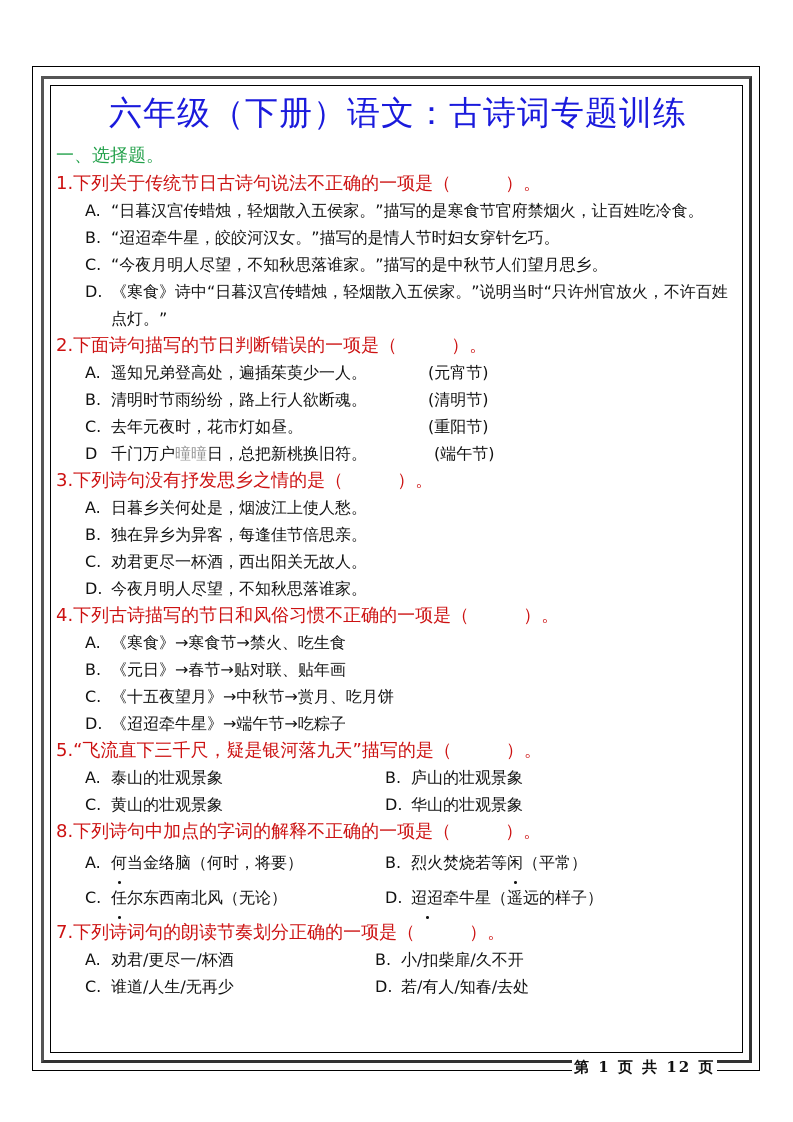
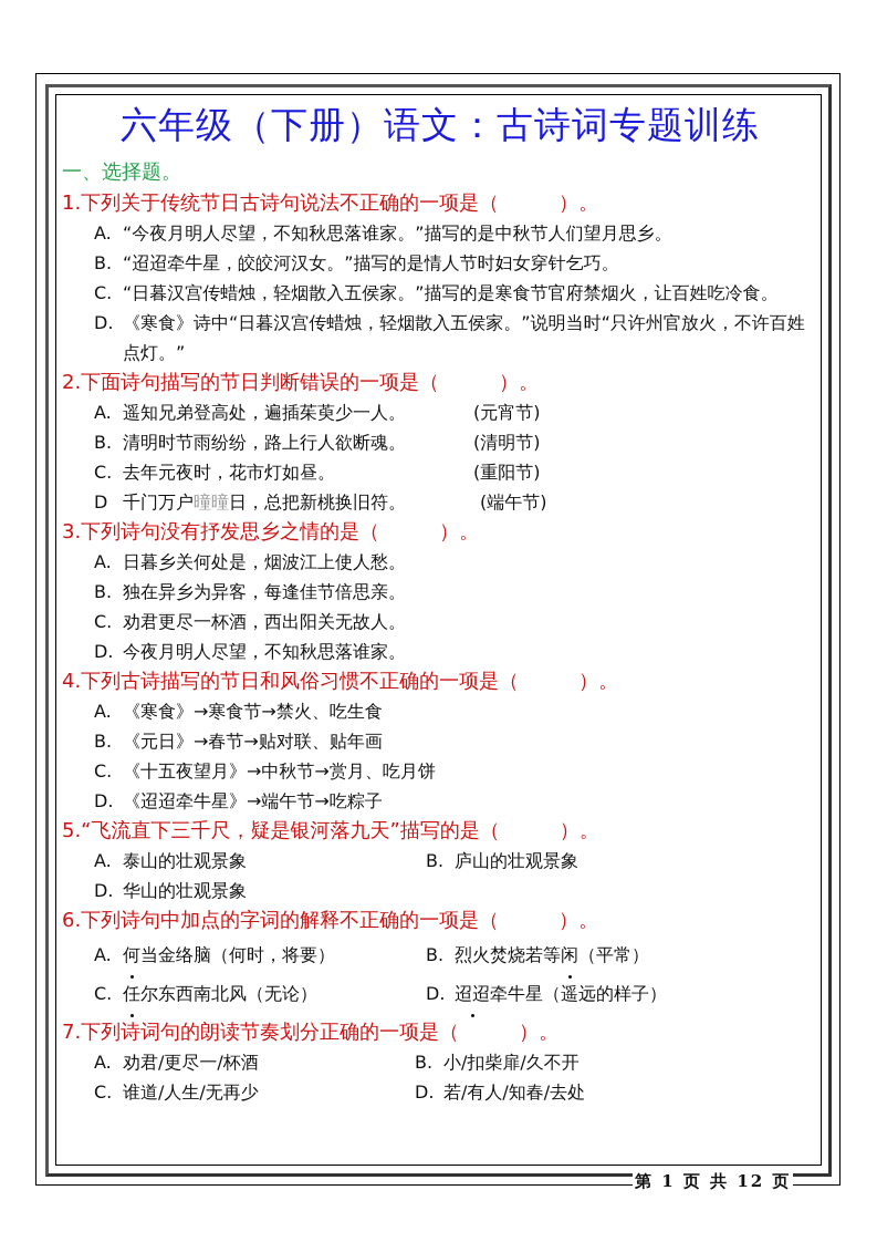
  六年级（下册）语文：古诗词专题训练
  一、选择题。
  1.下列关于传统节日古诗句说法不正确的一项是（ ）。
- A. “日暮汉宫传蜡烛，轻烟散入五侯家。”描写的是寒食节官府禁烟火，让百姓吃冷食。
+ A. “今夜月明人尽望，不知秋思落谁家。”描写的是中秋节人们望月思乡。
  B. “迢迢牵牛星，皎皎河汉女。”描写的是情人节时妇女穿针乞巧。
- C. “今夜月明人尽望，不知秋思落谁家。”描写的是中秋节人们望月思乡。
+ C. “日暮汉宫传蜡烛，轻烟散入五侯家。”描写的是寒食节官府禁烟火，让百姓吃冷食。
  D. 《寒食》诗中“日暮汉宫传蜡烛，轻烟散入五侯家。”说明当时“只许州官放火，不许百姓点灯。”
  2.下面诗句描写的节日判断错误的一项是（ ）。
  A. 遥知兄弟登高处，遍插茱萸少一人。
  (元宵节)
  B. 清明时节雨纷纷，路上行人欲断魂。
  (清明节)
  C. 去年元夜时，花市灯如昼。
  (重阳节)
  D 千门万户曈曈日，总把新桃换旧符。
  (端午节)
  3.下列诗句没有抒发思乡之情的是（ ）。
  A. 日暮乡关何处是，烟波江上使人愁。
  B. 独在异乡为异客，每逢佳节倍思亲。
  C. 劝君更尽一杯酒，西出阳关无故人。
  D. 今夜月明人尽望，不知秋思落谁家。
  4.下列古诗描写的节日和风俗习惯不正确的一项是（ ）。
  A. 《寒食》→寒食节→禁火、吃生食
  B. 《元日》→春节→贴对联、贴年画
  C. 《十五夜望月》→中秋节→赏月、吃月饼
  D. 《迢迢牵牛星》→端午节→吃粽子
  5.“飞流直下三千尺，疑是银河落九天”描写的是（ ）。
  A. 泰山的壮观景象
  B. 庐山的壮观景象
- C. 黄山的壮观景象
  D. 华山的壮观景象
- 8.下列诗句中加点的字词的解释不正确的一项是（ ）。
+ 6.下列诗句中加点的字词的解释不正确的一项是（ ）。
  A. 何当金络脑（何时，将要）
  B. 烈火焚烧若等闲（平常）
  C. 任尔东西南北风（无论）
  D. 迢迢牵牛星（遥远的样子）
  7.下列诗词句的朗读节奏划分正确的一项是（ ）。
  A. 劝君/更尽一/杯酒
  B. 小/扣柴扉/久不开
  C. 谁道/人生/无再少
  D. 若/有人/知春/去处
  第 1 页 共 12 页
